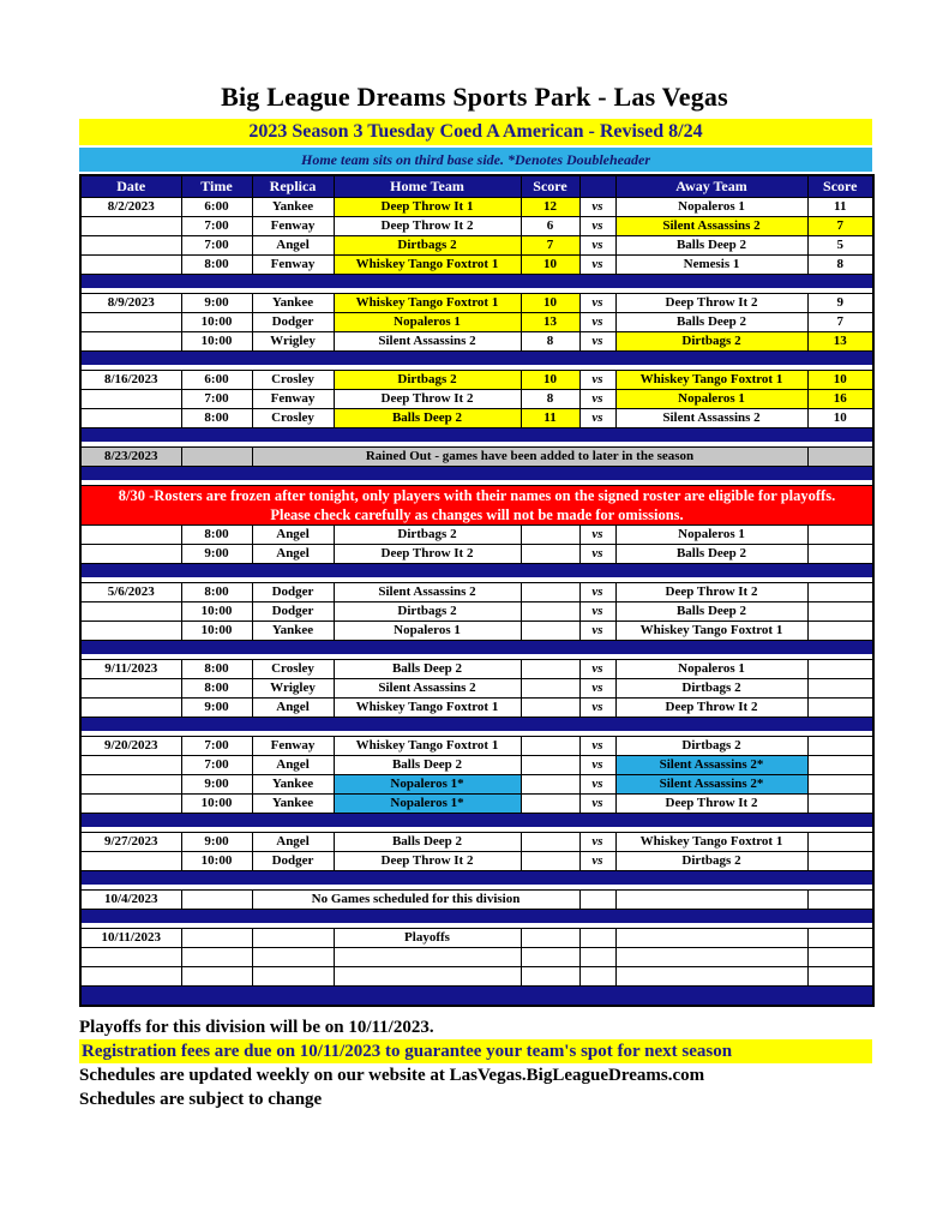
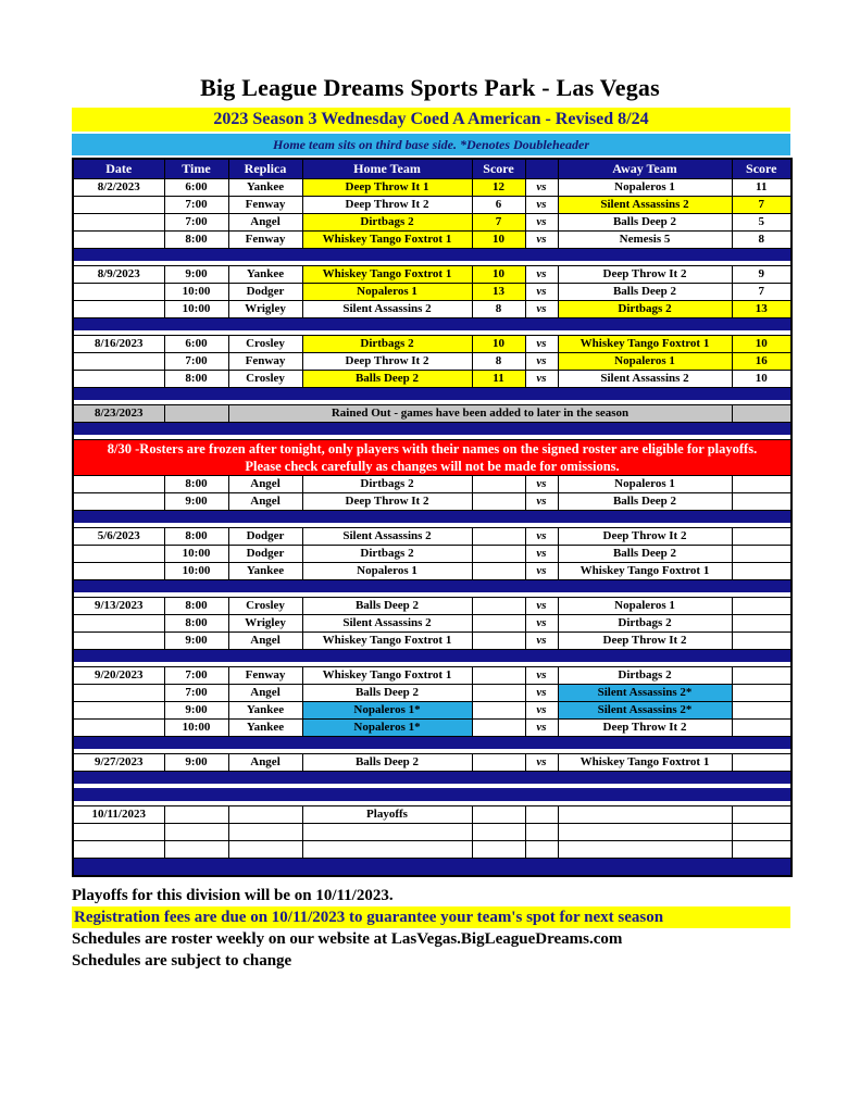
  Big League Dreams Sports Park - Las Vegas
- 2023 Season 3 Tuesday Coed A American - Revised 8/24
+ 2023 Season 3 Wednesday Coed A American - Revised 8/24
  Home team sits on third base side. *Denotes Doubleheader
  Date	Time	Replica	Home Team	Score		Away Team	Score
  8/2/2023	6:00	Yankee	Deep Throw It 1	12	vs	Nopaleros 1	11
  	7:00	Fenway	Deep Throw It 2	6	vs	Silent Assassins 2	7
  	7:00	Angel	Dirtbags 2	7	vs	Balls Deep 2	5
- 	8:00	Fenway	Whiskey Tango Foxtrot 1	10	vs	Nemesis 1	8
+ 	8:00	Fenway	Whiskey Tango Foxtrot 1	10	vs	Nemesis 5	8
  8/9/2023	9:00	Yankee	Whiskey Tango Foxtrot 1	10	vs	Deep Throw It 2	9
  	10:00	Dodger	Nopaleros 1	13	vs	Balls Deep 2	7
  	10:00	Wrigley	Silent Assassins 2	8	vs	Dirtbags 2	13
  8/16/2023	6:00	Crosley	Dirtbags 2	10	vs	Whiskey Tango Foxtrot 1	10
  	7:00	Fenway	Deep Throw It 2	8	vs	Nopaleros 1	16
  	8:00	Crosley	Balls Deep 2	11	vs	Silent Assassins 2	10
  8/23/2023		Rained Out - games have been added to later in the season
  8/30 -Rosters are frozen after tonight, only players with their names on the signed roster are eligible for playoffs.Please check carefully as changes will not be made for omissions.
  	8:00	Angel	Dirtbags 2		vs	Nopaleros 1
  	9:00	Angel	Deep Throw It 2		vs	Balls Deep 2
  5/6/2023	8:00	Dodger	Silent Assassins 2		vs	Deep Throw It 2
  	10:00	Dodger	Dirtbags 2		vs	Balls Deep 2
  	10:00	Yankee	Nopaleros 1		vs	Whiskey Tango Foxtrot 1
- 9/11/2023	8:00	Crosley	Balls Deep 2		vs	Nopaleros 1
+ 9/13/2023	8:00	Crosley	Balls Deep 2		vs	Nopaleros 1
  	8:00	Wrigley	Silent Assassins 2		vs	Dirtbags 2
  	9:00	Angel	Whiskey Tango Foxtrot 1		vs	Deep Throw It 2
  9/20/2023	7:00	Fenway	Whiskey Tango Foxtrot 1		vs	Dirtbags 2
  	7:00	Angel	Balls Deep 2		vs	Silent Assassins 2*
  	9:00	Yankee	Nopaleros 1*		vs	Silent Assassins 2*
  	10:00	Yankee	Nopaleros 1*		vs	Deep Throw It 2
  9/27/2023	9:00	Angel	Balls Deep 2		vs	Whiskey Tango Foxtrot 1
- 	10:00	Dodger	Deep Throw It 2		vs	Dirtbags 2
- 10/4/2023		No Games scheduled for this division
  10/11/2023			Playoffs
  Playoffs for this division will be on 10/11/2023.
  Registration fees are due on 10/11/2023 to guarantee your team's spot for next season
- Schedules are updated weekly on our website at LasVegas.BigLeagueDreams.com
+ Schedules are roster weekly on our website at LasVegas.BigLeagueDreams.com
  Schedules are subject to change
